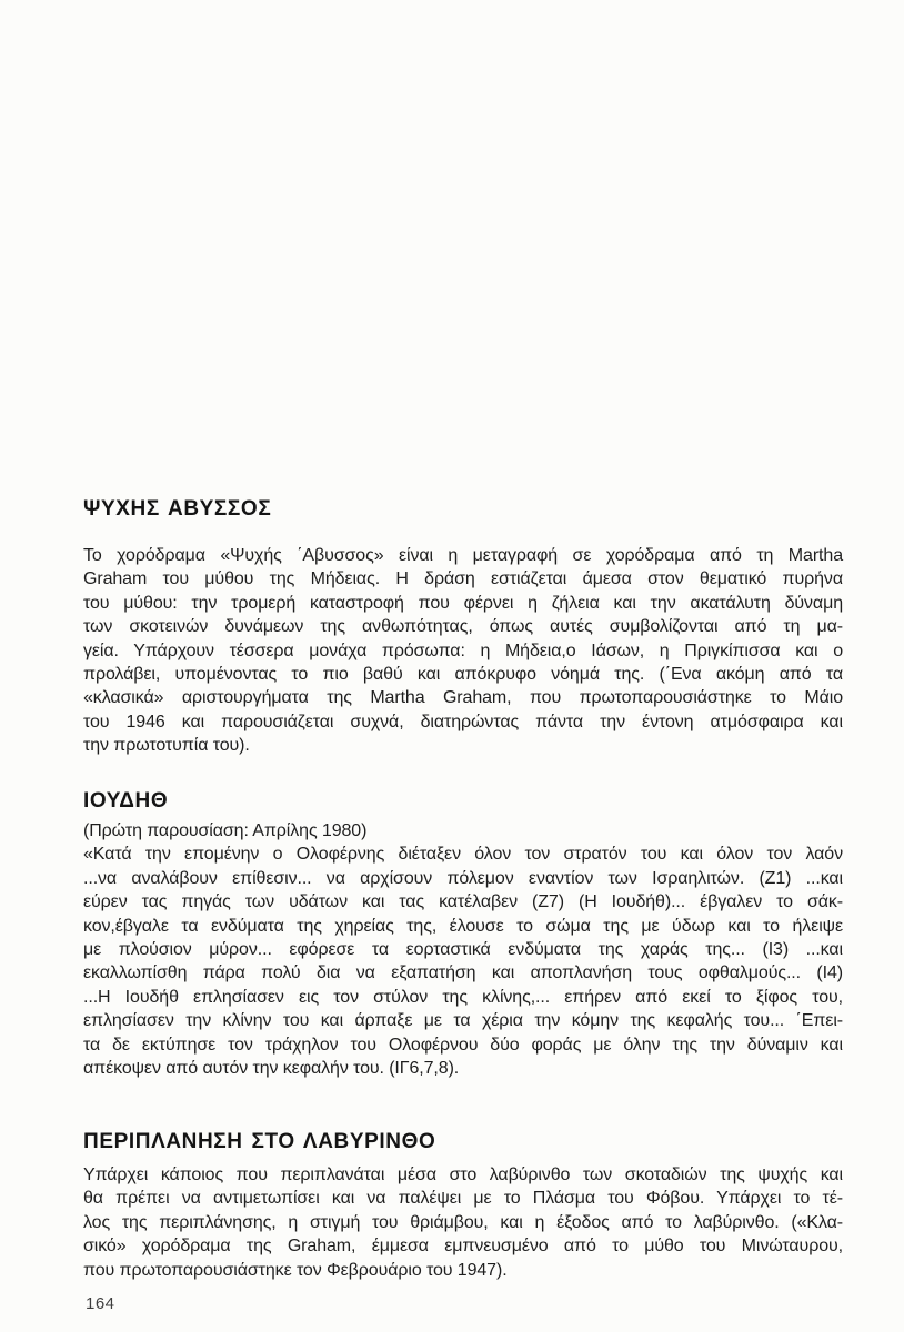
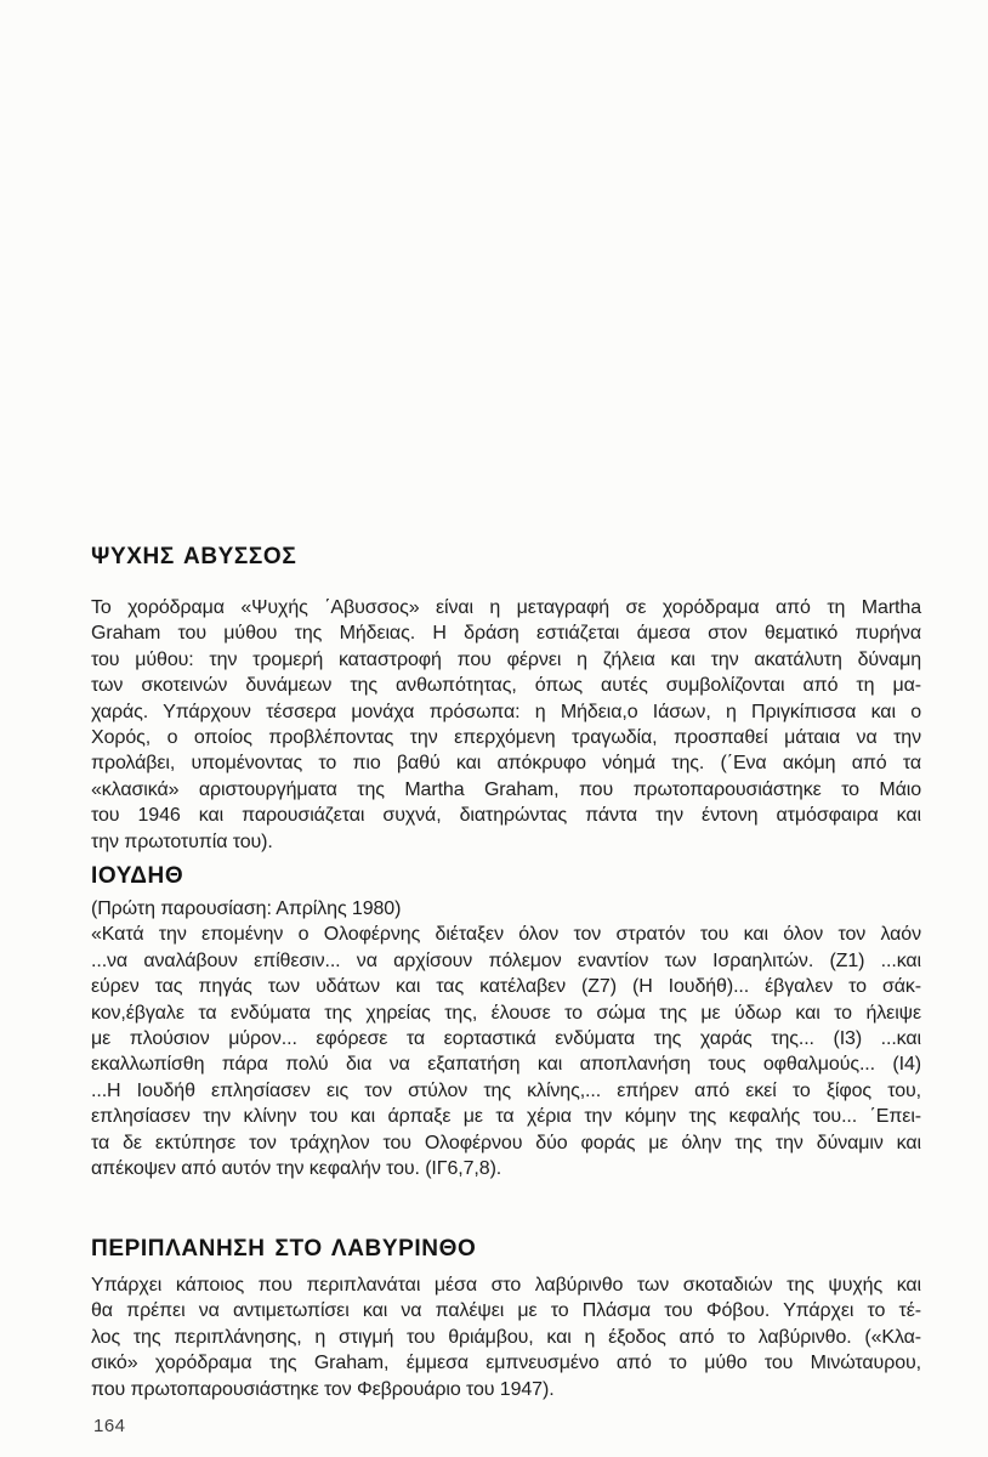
  ΨΥΧΗΣ ΑΒΥΣΣΟΣ
  Το χορόδραμα «Ψυχής ΄Αβυσσος» είναι η μεταγραφή σε χορόδραμα από τη Martha
  Graham του μύθου της Μήδειας. Η δράση εστιάζεται άμεσα στον θεματικό πυρήνα
  του μύθου: την τρομερή καταστροφή που φέρνει η ζήλεια και την ακατάλυτη δύναμη
  των σκοτεινών δυνάμεων της ανθωπότητας, όπως αυτές συμβολίζονται από τη μα-
- γεία. Υπάρχουν τέσσερα μονάχα πρόσωπα: η Μήδεια,ο Ιάσων, η Πριγκίπισσα και ο
+ χαράς. Υπάρχουν τέσσερα μονάχα πρόσωπα: η Μήδεια,ο Ιάσων, η Πριγκίπισσα και ο
+ Χορός, ο οποίος προβλέποντας την επερχόμενη τραγωδία, προσπαθεί μάταια να την
  προλάβει, υπομένοντας το πιο βαθύ και απόκρυφο νόημά της. (΄Ενα ακόμη από τα
  «κλασικά» αριστουργήματα της Martha Graham, που πρωτοπαρουσιάστηκε το Μάιο
  του 1946 και παρουσιάζεται συχνά, διατηρώντας πάντα την έντονη ατμόσφαιρα και
  την πρωτοτυπία του).
  ΙΟΥΔΗΘ
  (Πρώτη παρουσίαση: Απρίλης 1980)
  «Κατά την επομένην ο Ολοφέρνης διέταξεν όλον τον στρατόν του και όλον τον λαόν
  ...να αναλάβουν επίθεσιν... να αρχίσουν πόλεμον εναντίον των Ισραηλιτών. (Ζ1) ...και
  εύρεν τας πηγάς των υδάτων και τας κατέλαβεν (Ζ7) (Η Ιουδήθ)... έβγαλεν το σάκ-
  κον,έβγαλε τα ενδύματα της χηρείας της, έλουσε το σώμα της με ύδωρ και το ήλειψε
  με πλούσιον μύρον... εφόρεσε τα εορταστικά ενδύματα της χαράς της... (Ι3) ...και
  εκαλλωπίσθη πάρα πολύ δια να εξαπατήση και αποπλανήση τους οφθαλμούς... (Ι4)
  ...Η Ιουδήθ επλησίασεν εις τον στύλον της κλίνης,... επήρεν από εκεί το ξίφος του,
  επλησίασεν την κλίνην του και άρπαξε με τα χέρια την κόμην της κεφαλής του... ΄Επει-
  τα δε εκτύπησε τον τράχηλον του Ολοφέρνου δύο φοράς με όλην της την δύναμιν και
  απέκοψεν από αυτόν την κεφαλήν του. (ΙΓ6,7,8).
  ΠΕΡΙΠΛΑΝΗΣΗ ΣΤΟ ΛΑΒΥΡΙΝΘΟ
  Υπάρχει κάποιος που περιπλανάται μέσα στο λαβύρινθο των σκοταδιών της ψυχής και
  θα πρέπει να αντιμετωπίσει και να παλέψει με το Πλάσμα του Φόβου. Υπάρχει το τέ-
  λος της περιπλάνησης, η στιγμή του θριάμβου, και η έξοδος από το λαβύρινθο. («Κλα-
  σικό» χορόδραμα της Graham, έμμεσα εμπνευσμένο από το μύθο του Μινώταυρου,
  που πρωτοπαρουσιάστηκε τον Φεβρουάριο του 1947).
  164
